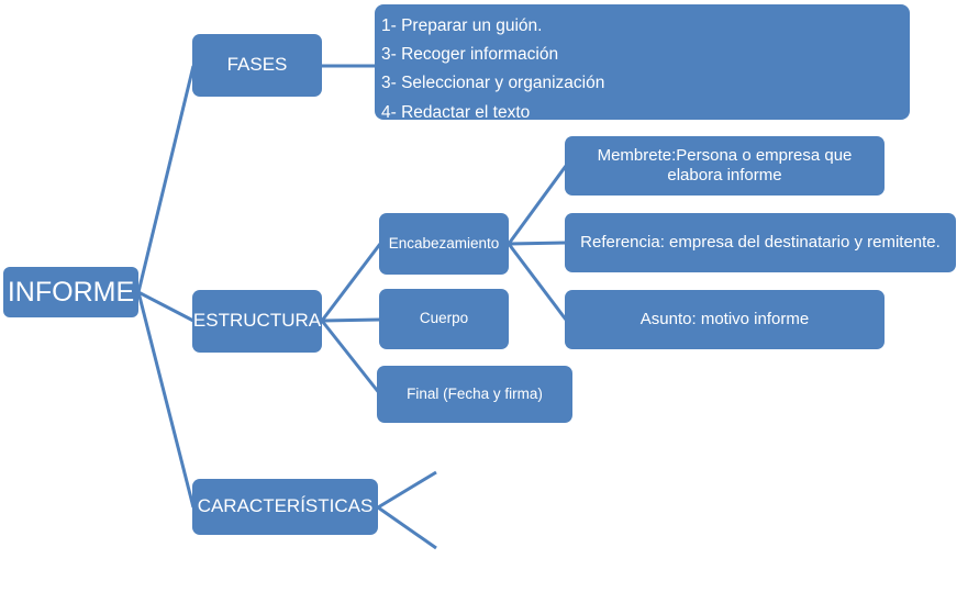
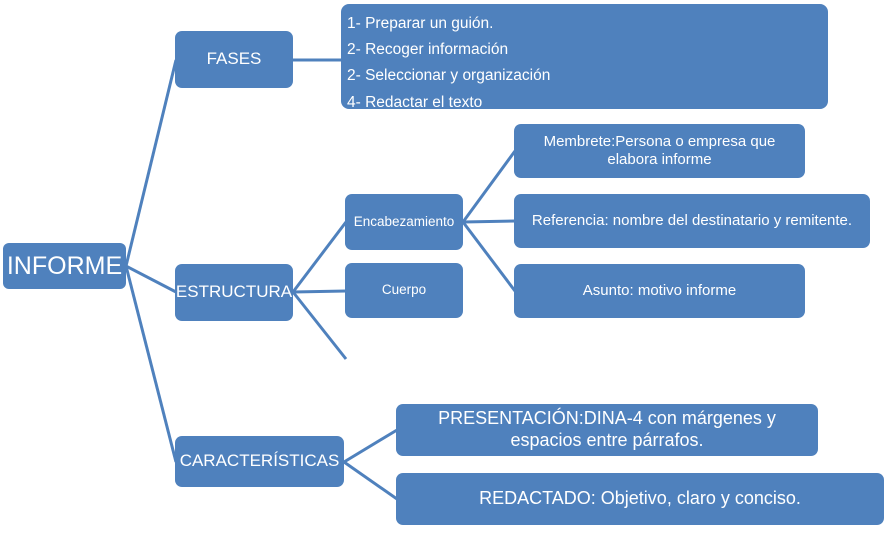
  INFORME
  FASES
  1- Preparar un guión.
- 3- Recoger información
+ 2- Recoger información
- 3- Seleccionar y organización
+ 2- Seleccionar y organización
  4- Redactar el texto
  ESTRUCTURA
  Encabezamiento
  Cuerpo
- Final (Fecha y firma)
  Membrete:Persona o empresa que elabora informe
- Referencia: empresa del destinatario y remitente.
+ Referencia: nombre del destinatario y remitente.
  Asunto: motivo informe
  CARACTERÍSTICAS
+ PRESENTACIÓN:DINA-4 con márgenes y espacios entre párrafos.
+ REDACTADO: Objetivo, claro y conciso.
